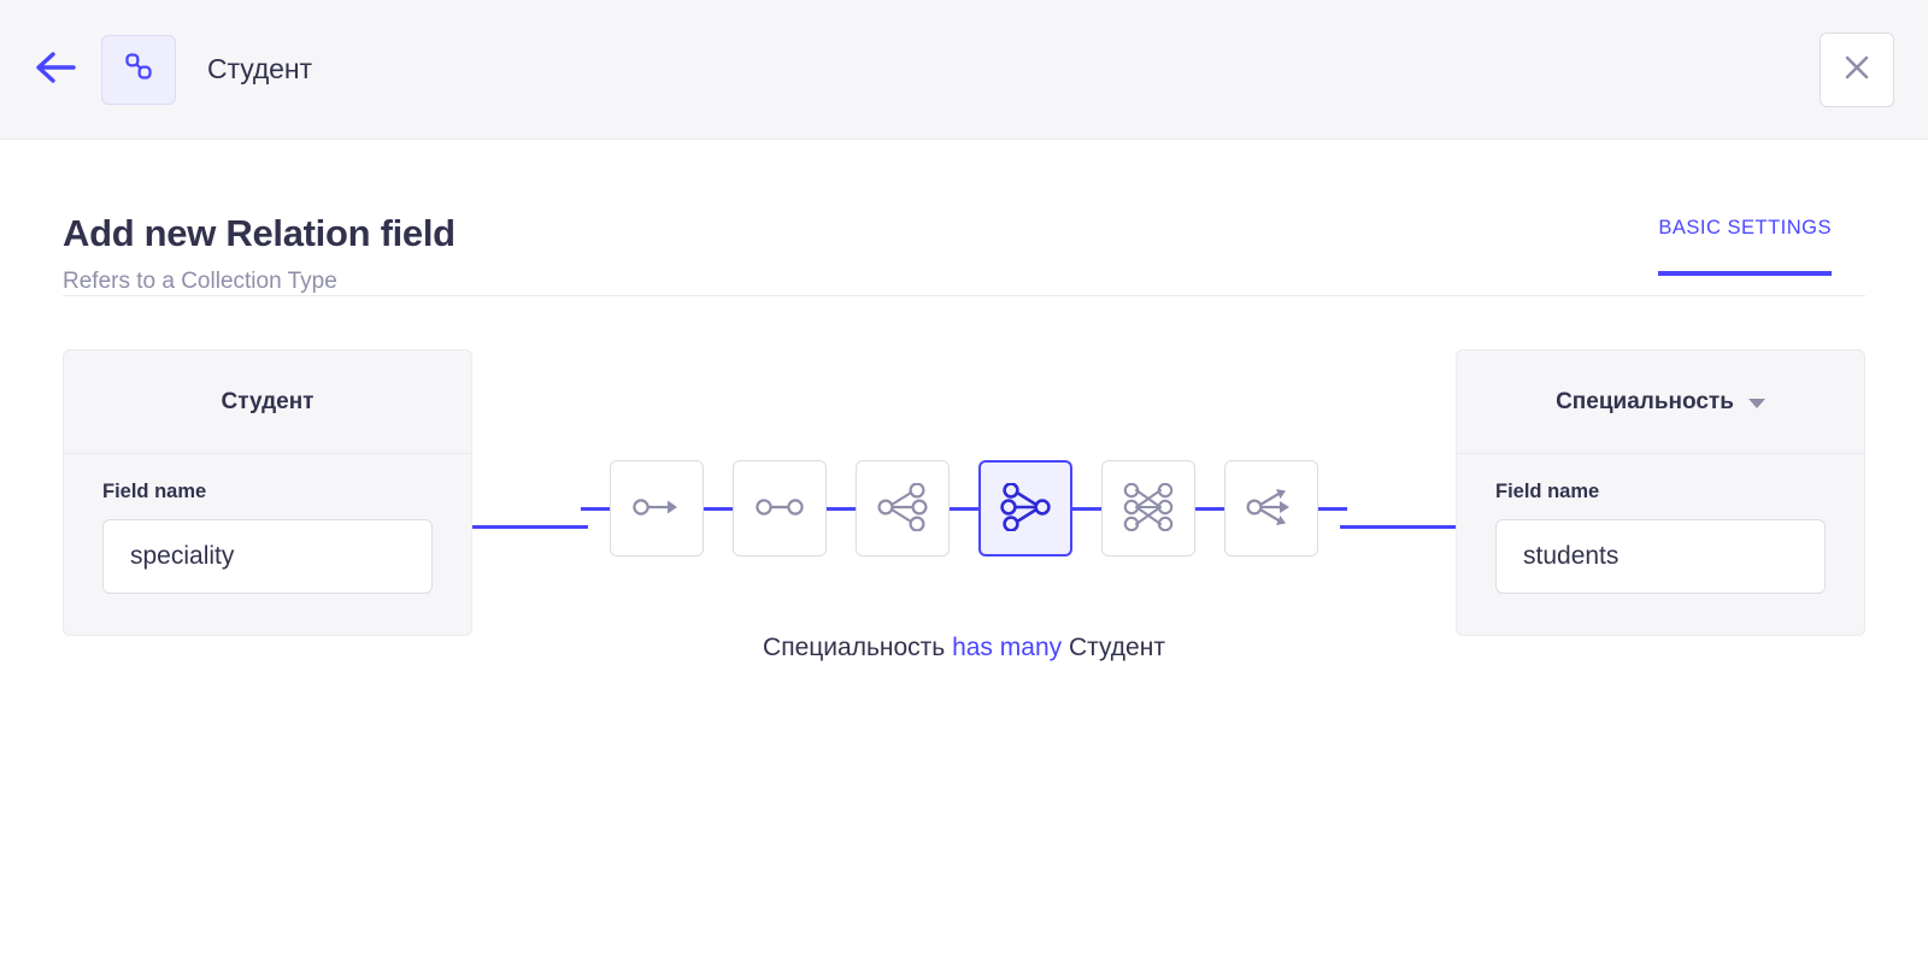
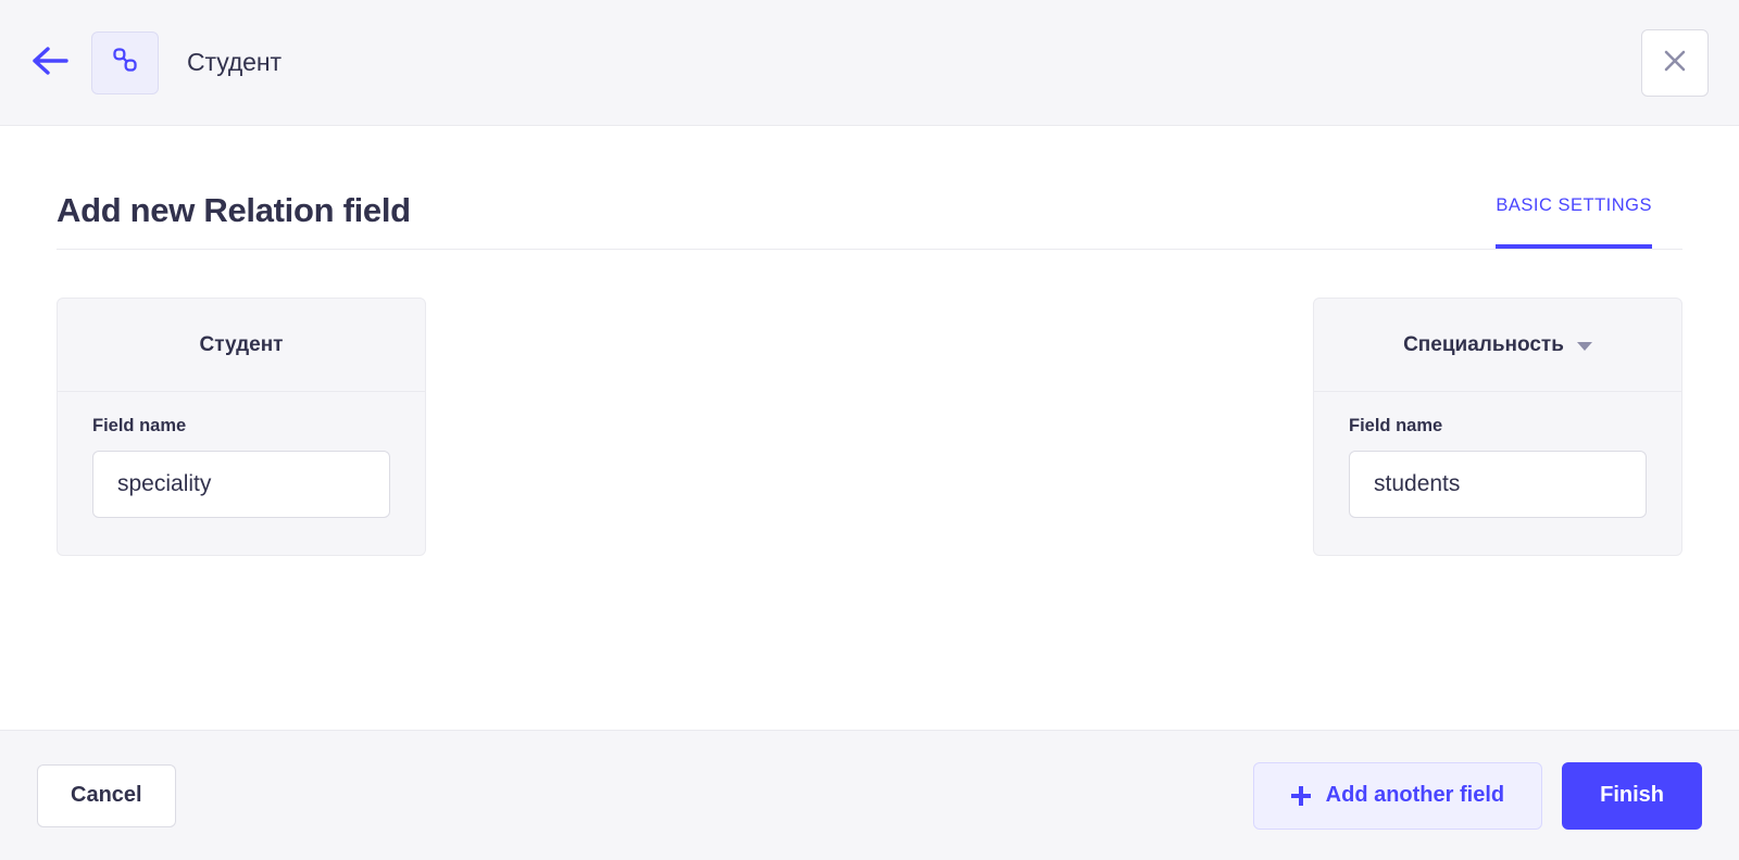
  Студент
  Add new Relation field
- Refers to a Collection Type
  BASIC SETTINGS
  Студент
  Field name
  speciality
- Специальность has many Студент
  Специальность
  Field name
  students
+ Cancel
+ Add another field
+ Finish
